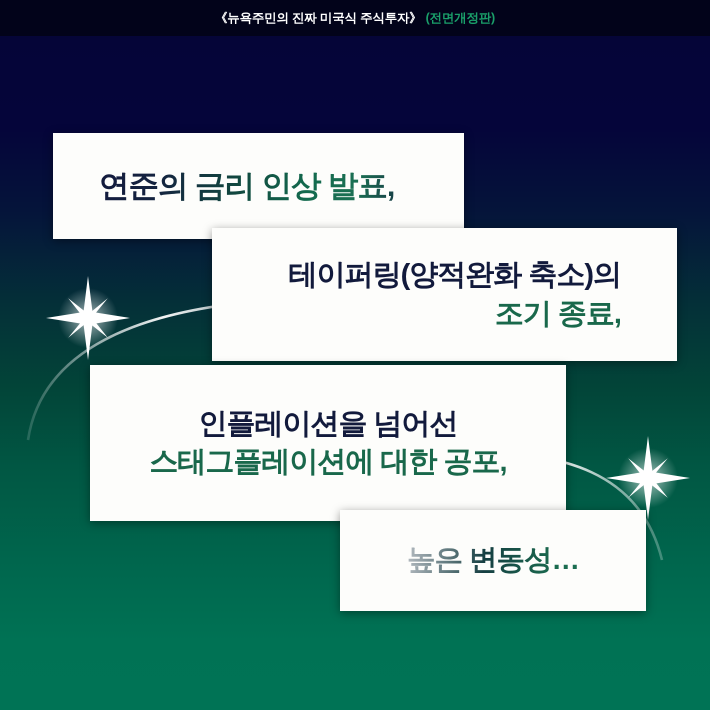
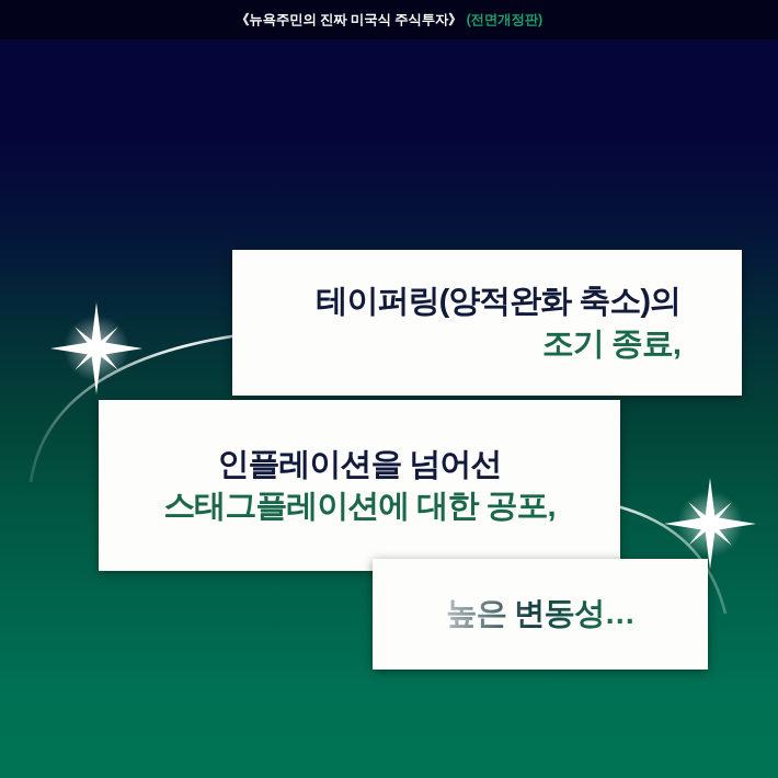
- 연준의 금리 인상 발표,
  테이퍼링(양적완화 축소)의
  조기 종료,
  인플레이션을 넘어선
  스태그플레이션에 대한 공포,
  높은 변동성…
  《뉴욕주민의 진짜 미국식 주식투자》
  (전면개정판)
